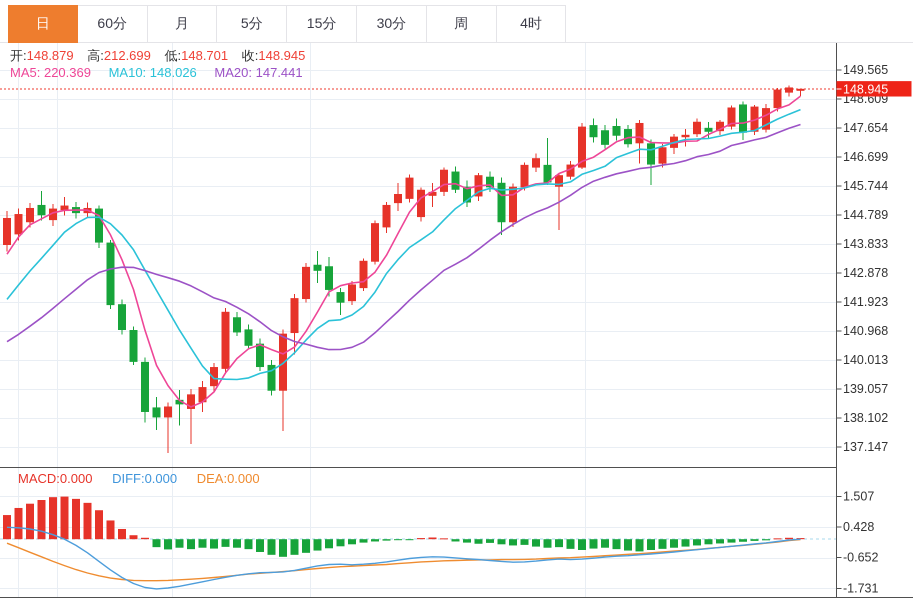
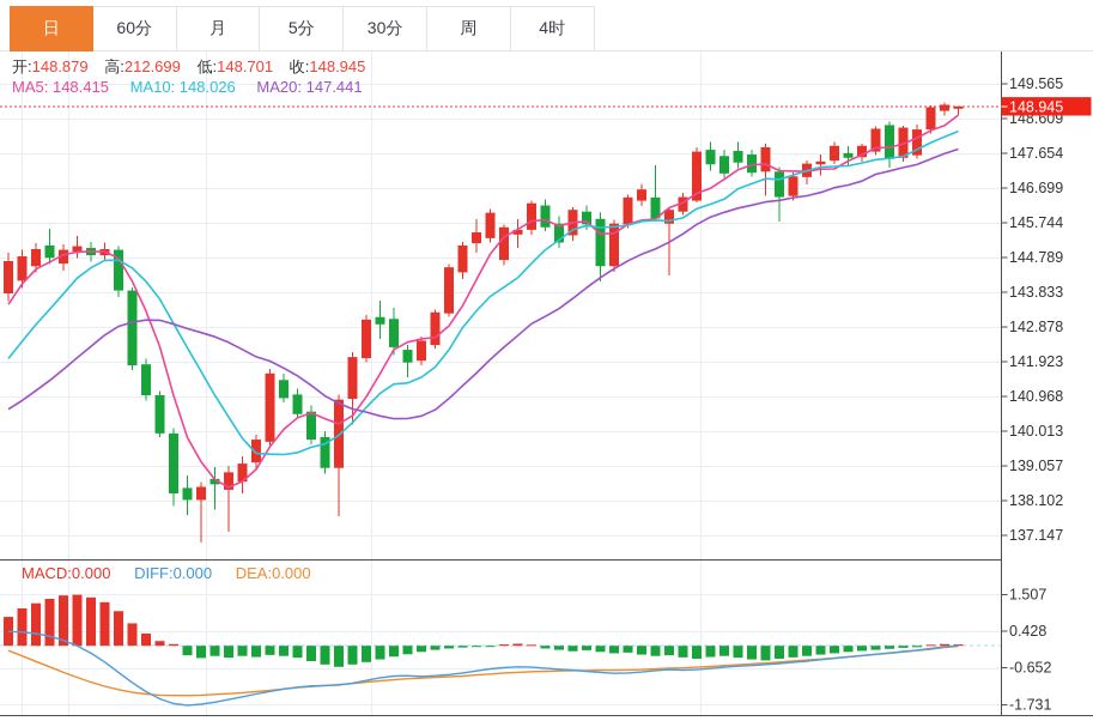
  149.565
  148.609
  147.654
  146.699
  145.744
  144.789
  143.833
  142.878
  141.923
  140.968
  140.013
  139.057
  138.102
  137.147
  1.507
  0.428
  -0.652
  -1.731
  148.945
  日
  60分
  月
  5分
- 15分
  30分
  周
  4时
  开:148.879 高:212.699 低:148.701 收:148.945
- MA5: 220.369 MA10: 148.026 MA20: 147.441
+ MA5: 148.415 MA10: 148.026 MA20: 147.441
  MACD:0.000 DIFF:0.000 DEA:0.000
